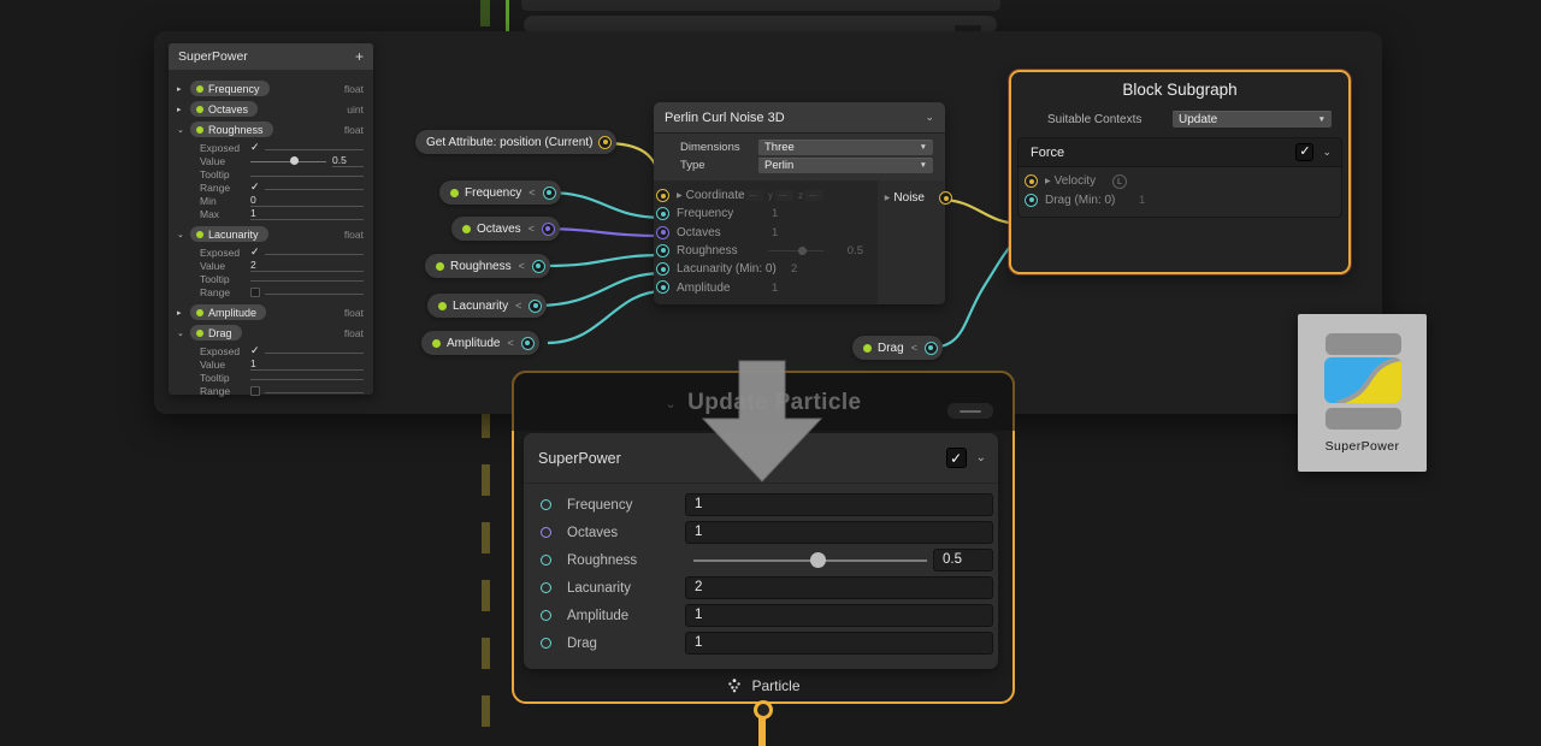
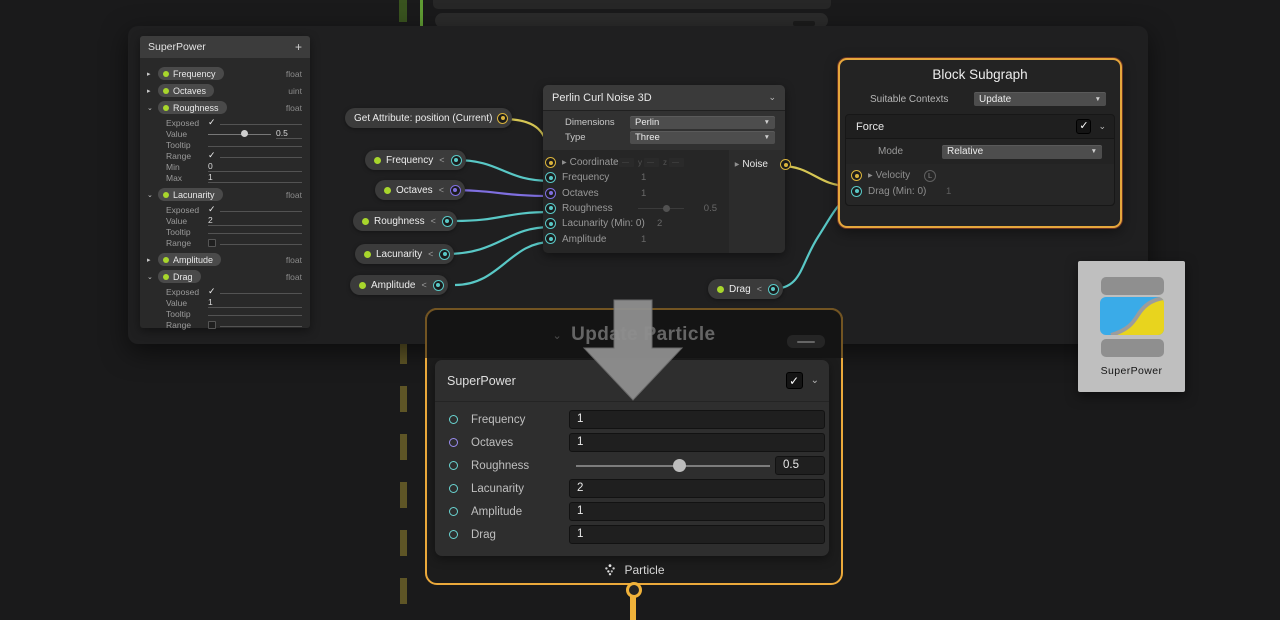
  SuperPower
  +
  Frequency
  float
  Octaves
  uint
  Roughness
  float
  Exposed
  ✓
  Value
  0.5
  Tooltip
  Range
  ✓
  Min
  0
  Max
  1
  Lacunarity
  float
  Exposed
  ✓
  Value
  2
  Tooltip
  Range
  Amplitude
  float
  Drag
  float
  Exposed
  ✓
  Value
  1
  Tooltip
  Range
  Get Attribute: position (Current)
  Frequency
  <
  Octaves
  <
  Roughness
  <
  Lacunarity
  <
  Amplitude
  <
  Drag
  <
  Perlin Curl Noise 3D
  ⌄
  Dimensions
- Three
+ Perlin
  Type
- Perlin
+ Three
  Coordinate
  x
  y
  z
  Frequency
  1
  Octaves
  1
  Roughness
  0.5
  Lacunarity (Min: 0)
  2
  Amplitude
  1
  Noise
  Block Subgraph
  Suitable Contexts
  Update
  Force
  ✓
  ⌄
+ Mode
+ Relative
  Velocity
  L
  Drag (Min: 0)
  1
  ⌄
  Updarticle
  SuperPower
  ✓
  ⌄
  Frequency
  1
  Octaves
  1
  Roughness
  0.5
  Lacunarity
  2
  Amplitude
  1
  Drag
  1
  Particle
  SuperPower
